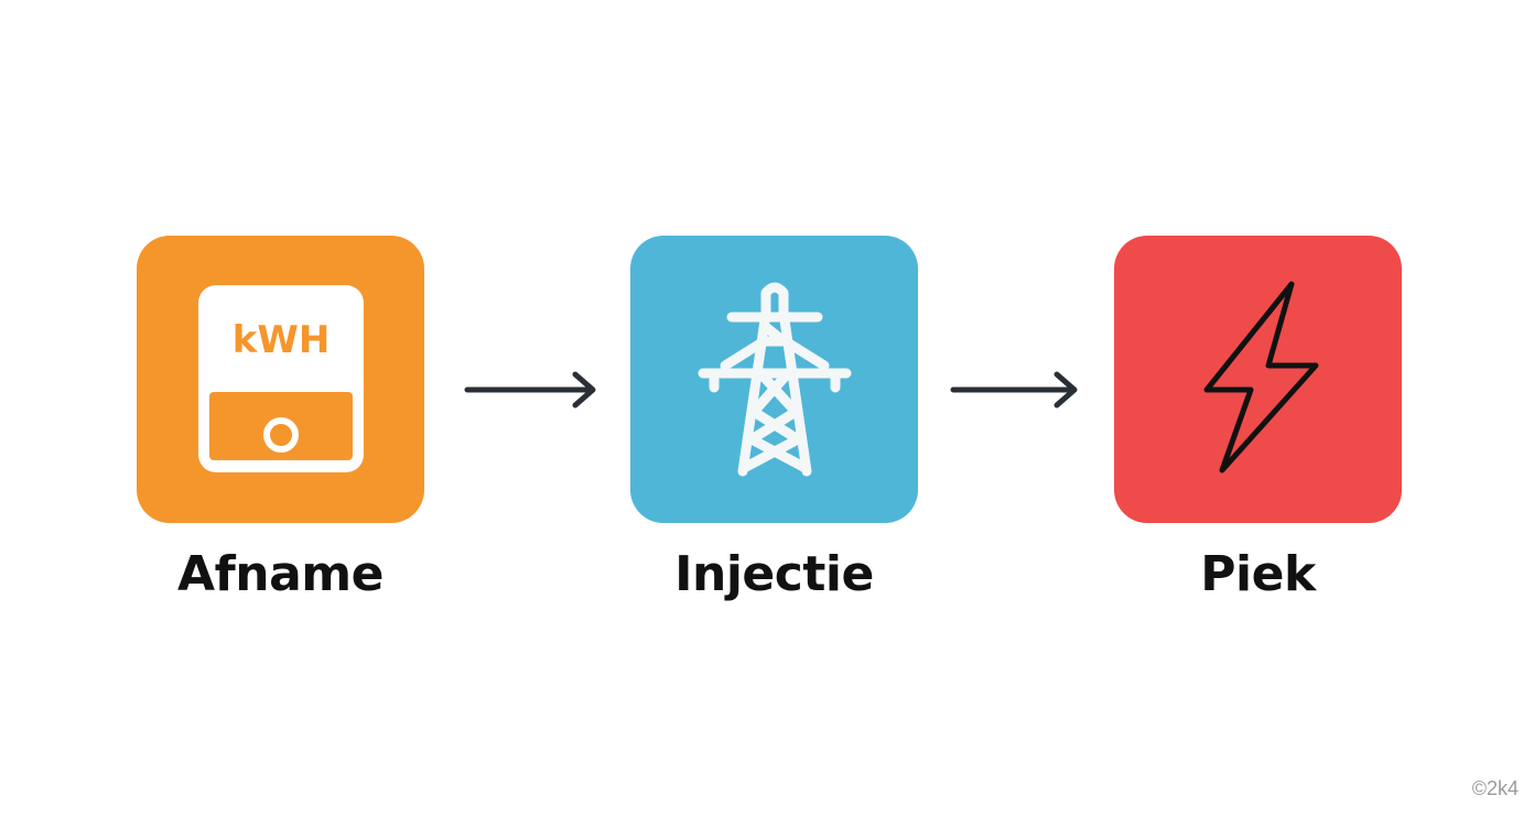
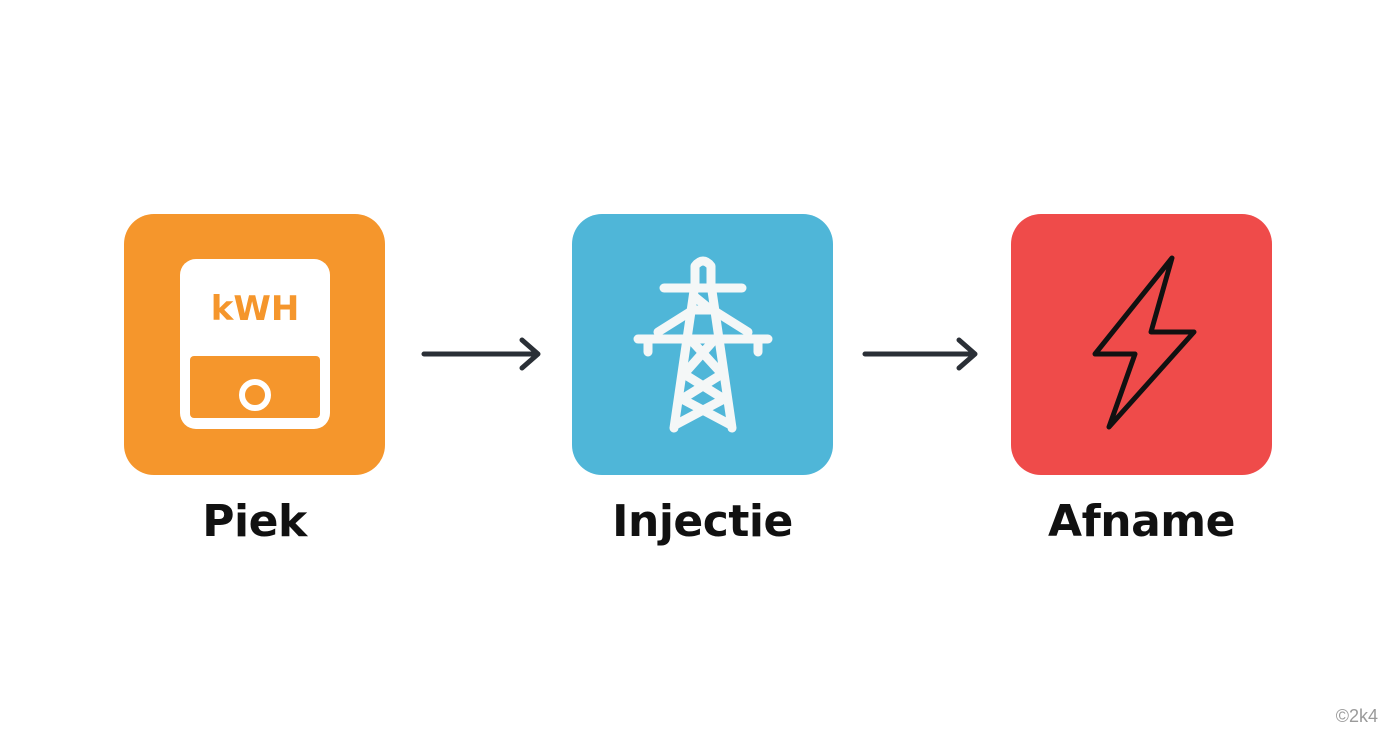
  kWH
- Afname
+ Piek
  Injectie
- Piek
+ Afname
  ©2k4
